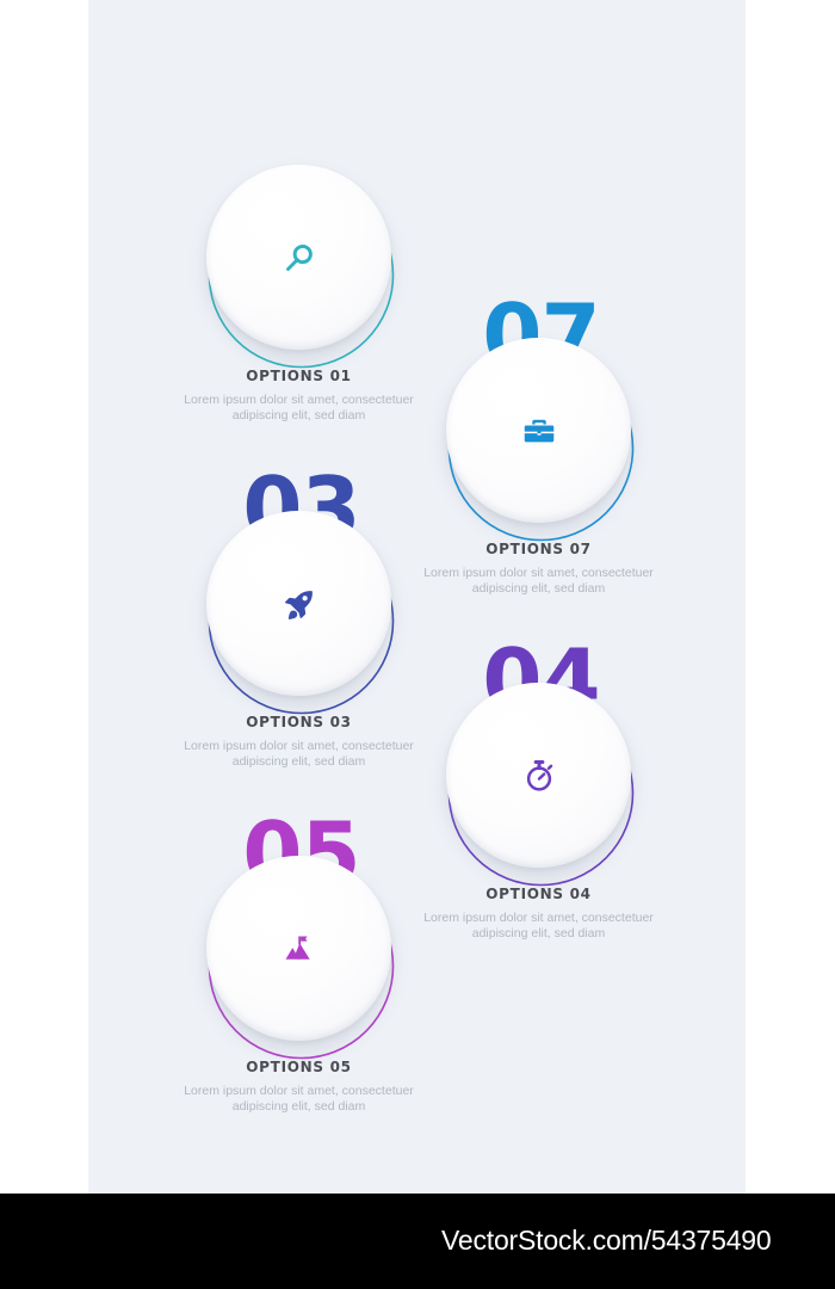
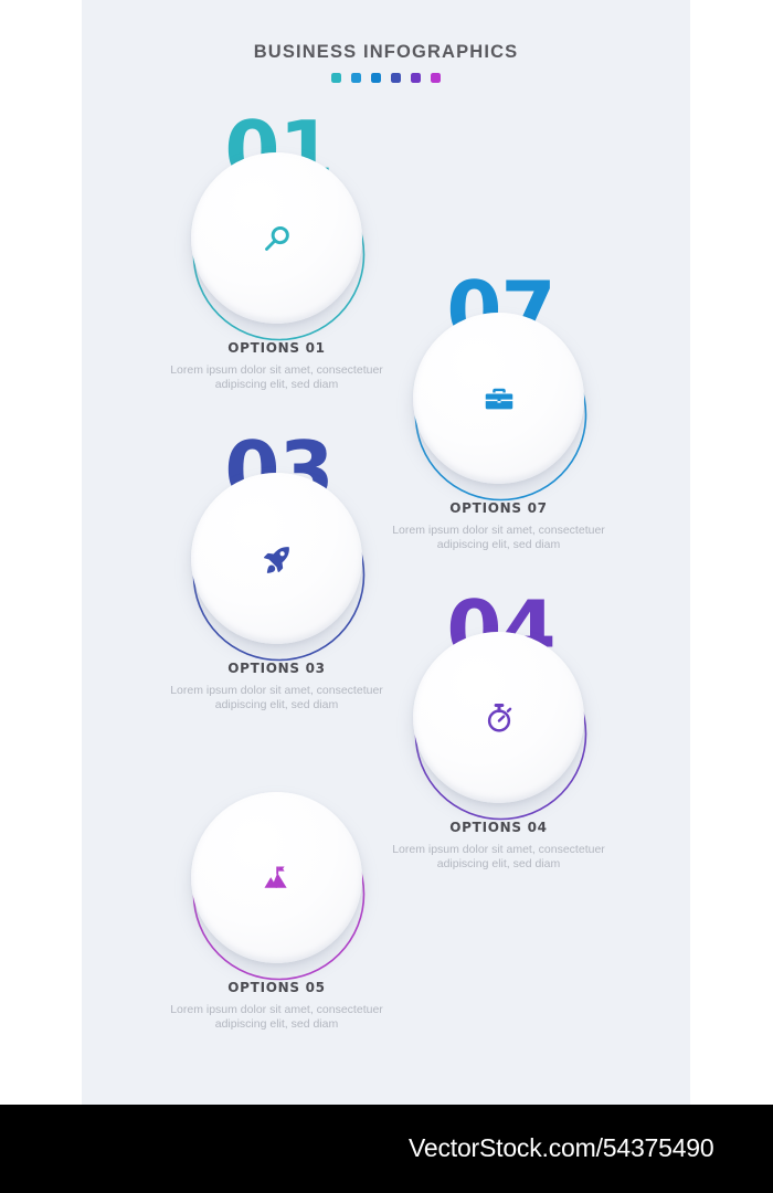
+ BUSINESS INFOGRAPHICS
+ 01
  OPTIONS 01
  Lorem ipsum dolor sit amet, consectetuer adipiscing elit, sed diam
  07
  OPTIONS 07
  Lorem ipsum dolor sit amet, consectetuer adipiscing elit, sed diam
  03
  OPTIONS 03
  Lorem ipsum dolor sit amet, consectetuer adipiscing elit, sed diam
  04
  OPTIONS 04
  Lorem ipsum dolor sit amet, consectetuer adipiscing elit, sed diam
- 05
  OPTIONS 05
  Lorem ipsum dolor sit amet, consectetuer adipiscing elit, sed diam
  VectorStock.com/54375490
